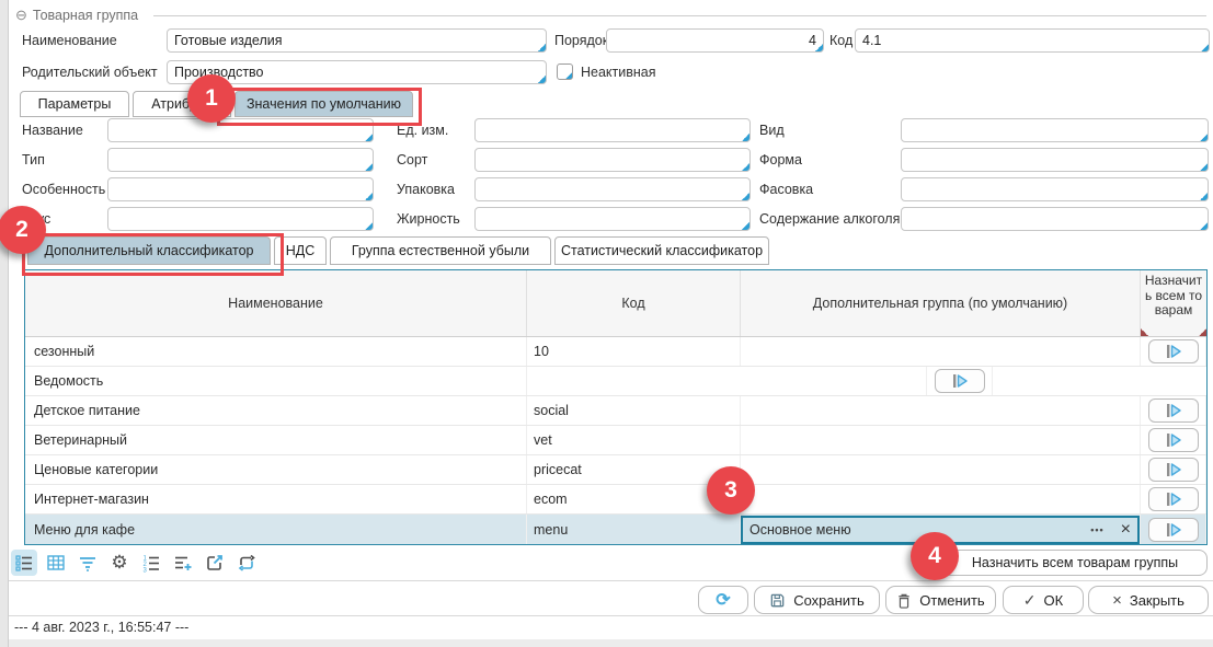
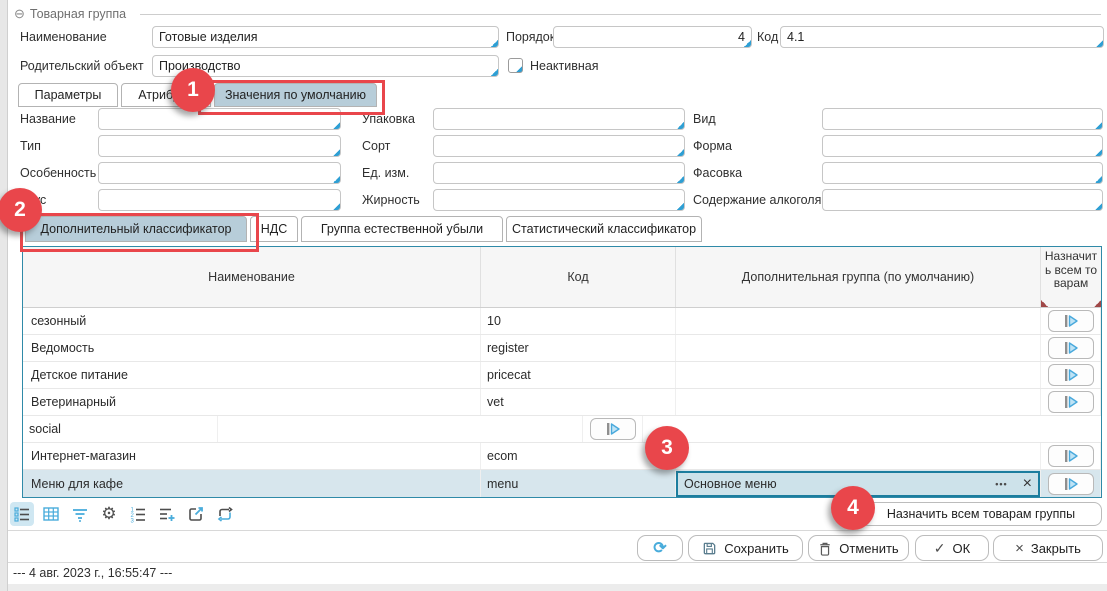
  ⊖
  Товарная группа
  Наименование
  Готовые изделия
  Порядо
  4
  Код
  4.1
  Родительский объект
  Производство
  Неактивная
  Параметры
  Значения по умолчанию
  Название
- Ед. изм.
+ Упаковка
  Вид
  Тип
  Сорт
  Форма
  Особенность
- Упаковка
+ Ед. изм.
  Фасовка
  Жирность
  Содержание алкоголя
  Дополнительный классификатор
  НДС
  Группа естественной убыли
  Статистический классификатор
  Наименование
  Код
  Дополнительная группа (по умолчанию)
  Назначить всем товарам
  сезонный
  10
  Ведомость
+ register
  Детское питание
- social
+ pricecat
  Ветеринарный
  vet
- Ценовые категории
- pricecat
+ social
  Интернет-магазин
  ecom
  Меню для кафе
  menu
  Основное меню
  •••
  ×
  ⚙
  Назначить всем товарам группы
  ⟳
  Сохранить
  Отменить
  ✓
  ОК
  ×
  Закрыть
  --- 4 авг. 2023 г., 16:55:47 ---
  1
  2
  3
  4
